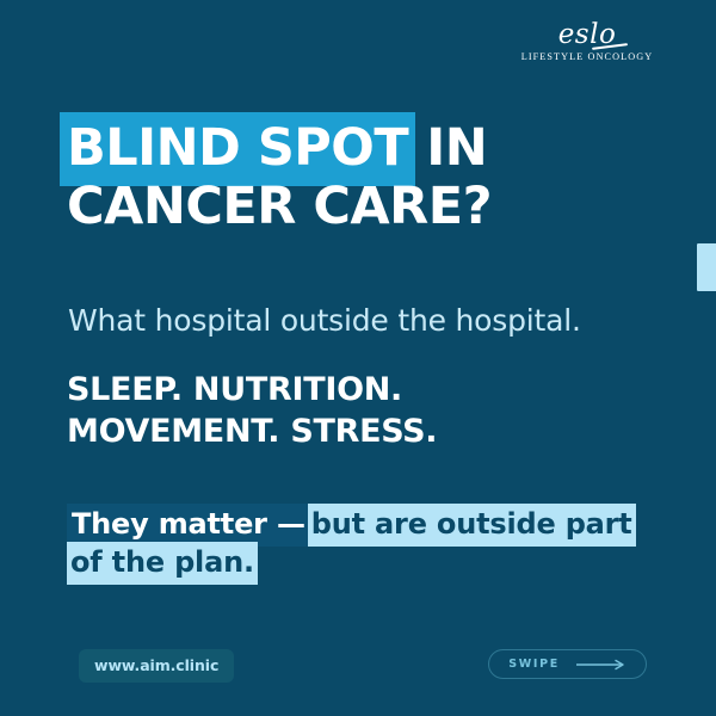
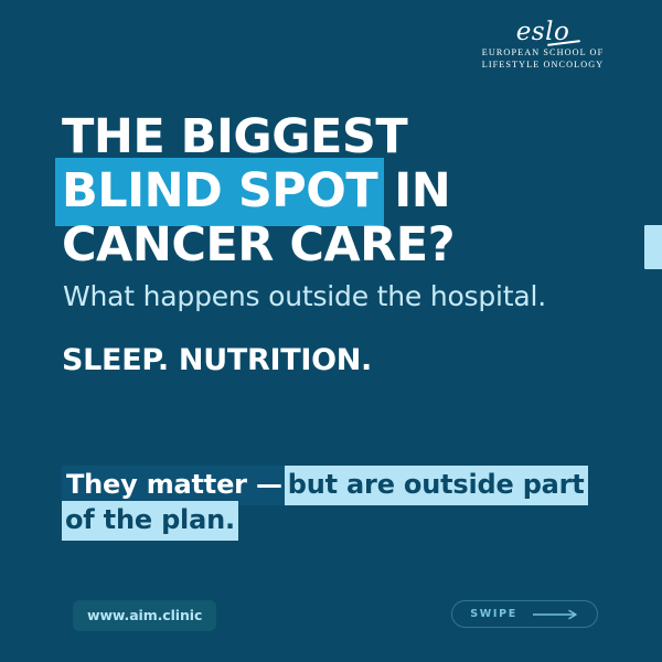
  eslo
+ EUROPEAN SCHOOL OF
  LIFESTYLE ONCOLOGY
+ THE BIGGEST
  BLIND SPOT IN
  CANCER CARE?
- What hospital outside the hospital.
+ What happens outside the hospital.
  SLEEP. NUTRITION.
- MOVEMENT. STRESS.
  They matter — but are outside part of the plan.
  www.aim.clinic
  SWIPE
